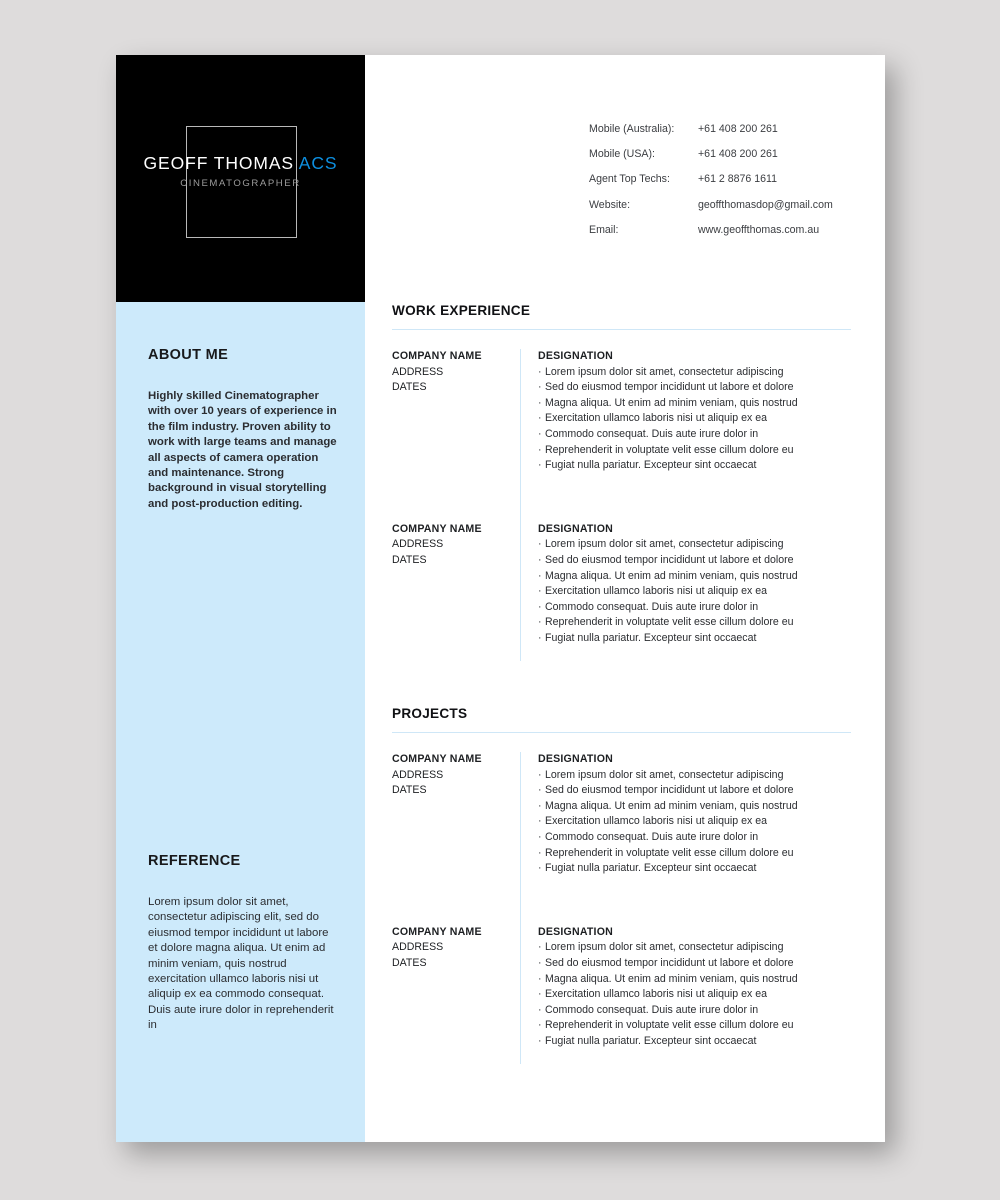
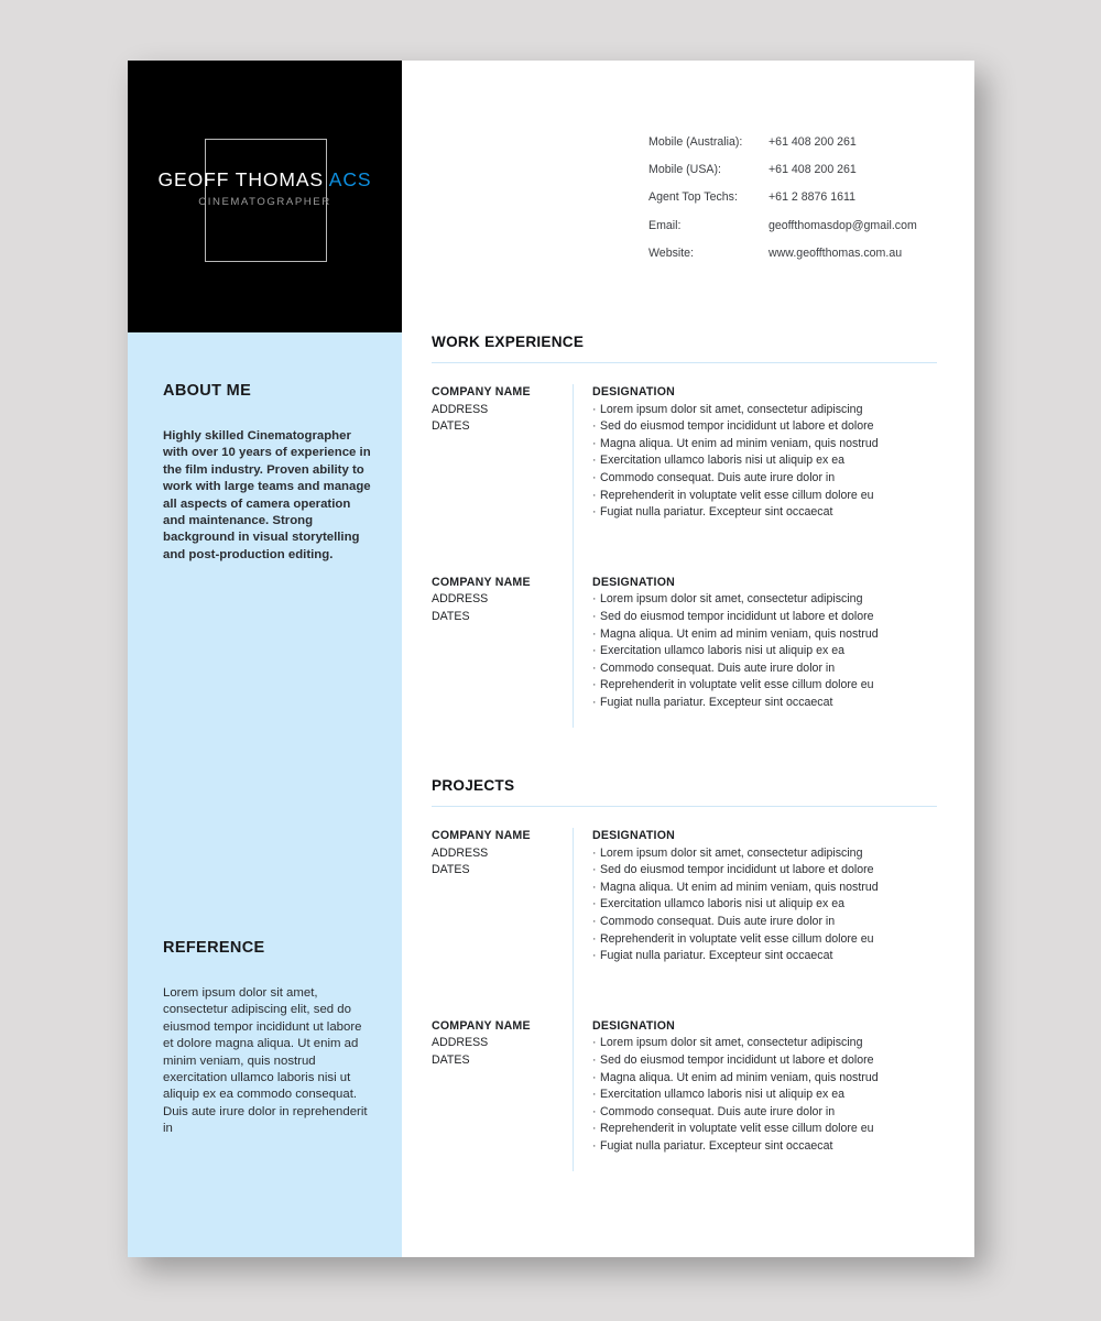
  GEOFF THOMAS ACS
  CINEMATOGRAPHER
  ABOUT ME
  Highly skilled Cinematographer with over 10 years of experience in the film industry. Proven ability to work with large teams and manage all aspects of camera operation and maintenance. Strong background in visual storytelling and post-production editing.
  REFERENCE
  Lorem ipsum dolor sit amet, consectetur adipiscing elit, sed do eiusmod tempor incididunt ut labore et dolore magna aliqua. Ut enim ad minim veniam, quis nostrud exercitation ullamco laboris nisi ut aliquip ex ea commodo consequat. Duis aute irure dolor in reprehenderit in
  Mobile (Australia):
  +61 408 200 261
  Mobile (USA):
  +61 408 200 261
  Agent Top Techs:
  +61 2 8876 1611
- Website:
+ Email:
  geoffthomasdop@gmail.com
- Email:
+ Website:
  www.geoffthomas.com.au
  WORK EXPERIENCE
  COMPANY NAME
  ADDRESS
  DATES
  DESIGNATION
  Lorem ipsum dolor sit amet, consectetur adipiscing
  Sed do eiusmod tempor incididunt ut labore et dolore
  Magna aliqua. Ut enim ad minim veniam, quis nostrud
  Exercitation ullamco laboris nisi ut aliquip ex ea
  Commodo consequat. Duis aute irure dolor in
  Reprehenderit in voluptate velit esse cillum dolore eu
  Fugiat nulla pariatur. Excepteur sint occaecat
  COMPANY NAME
  ADDRESS
  DATES
  DESIGNATION
  Lorem ipsum dolor sit amet, consectetur adipiscing
  Sed do eiusmod tempor incididunt ut labore et dolore
  Magna aliqua. Ut enim ad minim veniam, quis nostrud
  Exercitation ullamco laboris nisi ut aliquip ex ea
  Commodo consequat. Duis aute irure dolor in
  Reprehenderit in voluptate velit esse cillum dolore eu
  Fugiat nulla pariatur. Excepteur sint occaecat
  PROJECTS
  COMPANY NAME
  ADDRESS
  DATES
  DESIGNATION
  Lorem ipsum dolor sit amet, consectetur adipiscing
  Sed do eiusmod tempor incididunt ut labore et dolore
  Magna aliqua. Ut enim ad minim veniam, quis nostrud
  Exercitation ullamco laboris nisi ut aliquip ex ea
  Commodo consequat. Duis aute irure dolor in
  Reprehenderit in voluptate velit esse cillum dolore eu
  Fugiat nulla pariatur. Excepteur sint occaecat
  COMPANY NAME
  ADDRESS
  DATES
  DESIGNATION
  Lorem ipsum dolor sit amet, consectetur adipiscing
  Sed do eiusmod tempor incididunt ut labore et dolore
  Magna aliqua. Ut enim ad minim veniam, quis nostrud
  Exercitation ullamco laboris nisi ut aliquip ex ea
  Commodo consequat. Duis aute irure dolor in
  Reprehenderit in voluptate velit esse cillum dolore eu
  Fugiat nulla pariatur. Excepteur sint occaecat
